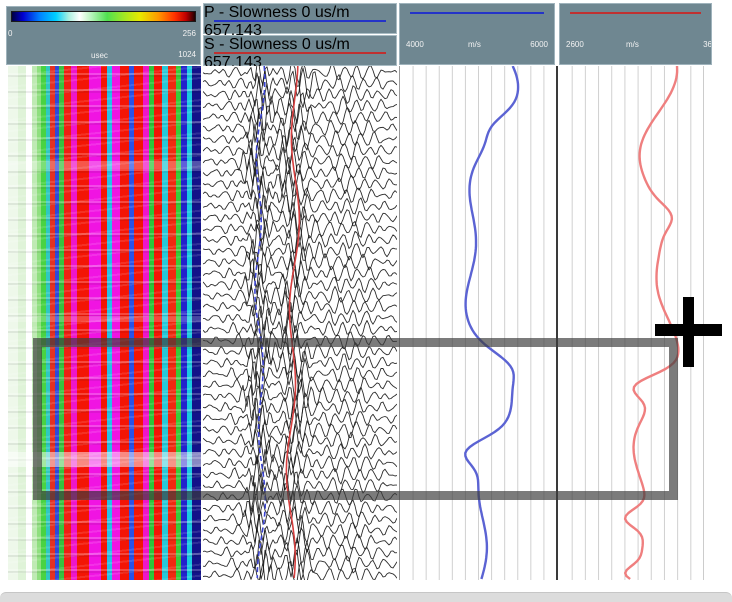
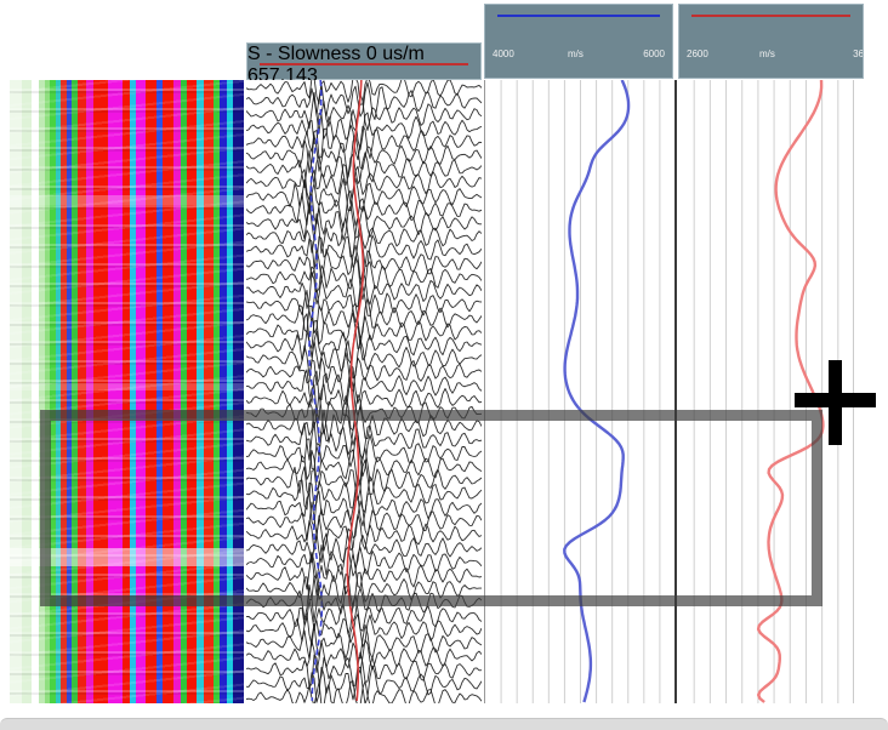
- 0
- 256
- usec
- 1024
- P - Slowness 0 us/m 657.143
  S - Slowness 0 us/m 657.143
  4000
  m/s
  6000
  2600
  m/s
  36
